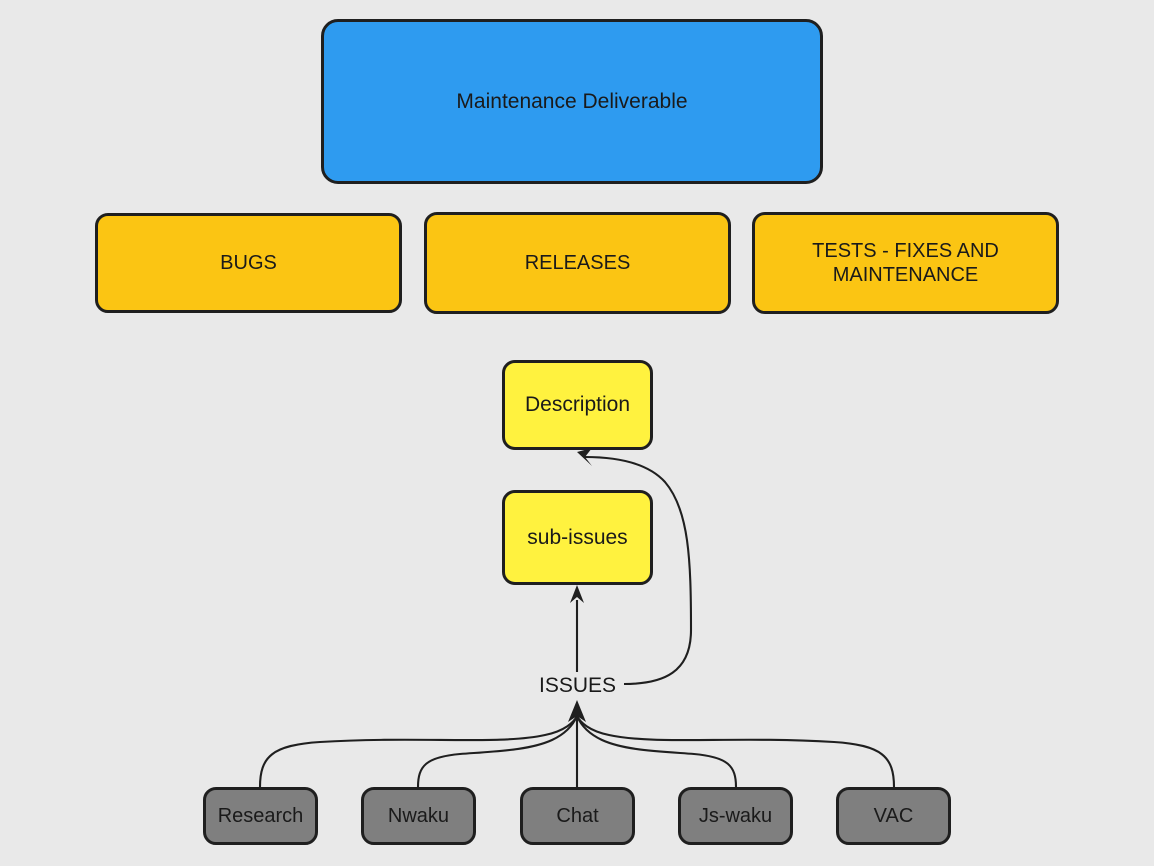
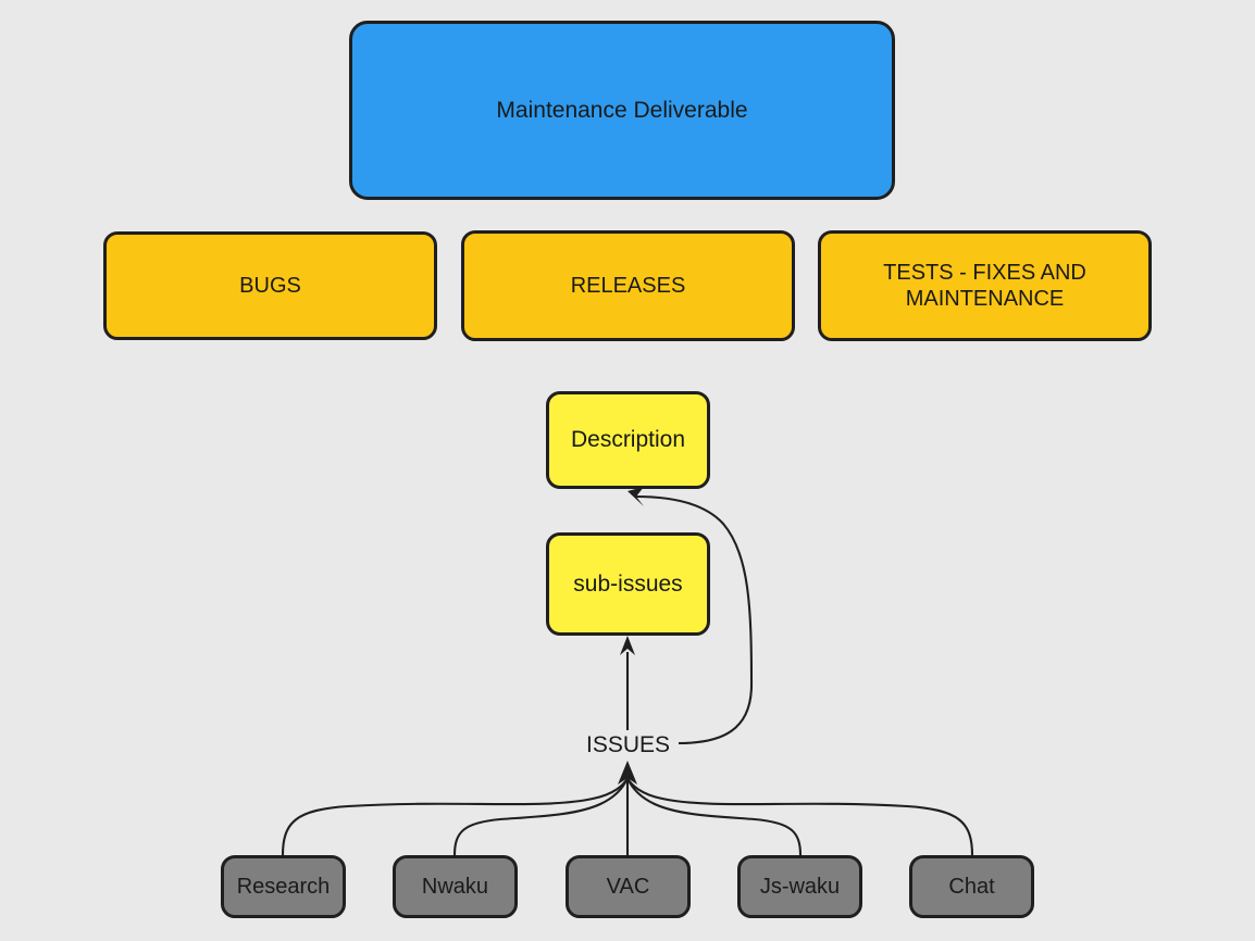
  Maintenance Deliverable
  BUGS
  RELEASES
  TESTS - FIXES AND
  MAINTENANCE
  Description
  sub-issues
  ISSUES
  Research
  Nwaku
- Chat
+ VAC
  Js-waku
- VAC
+ Chat
